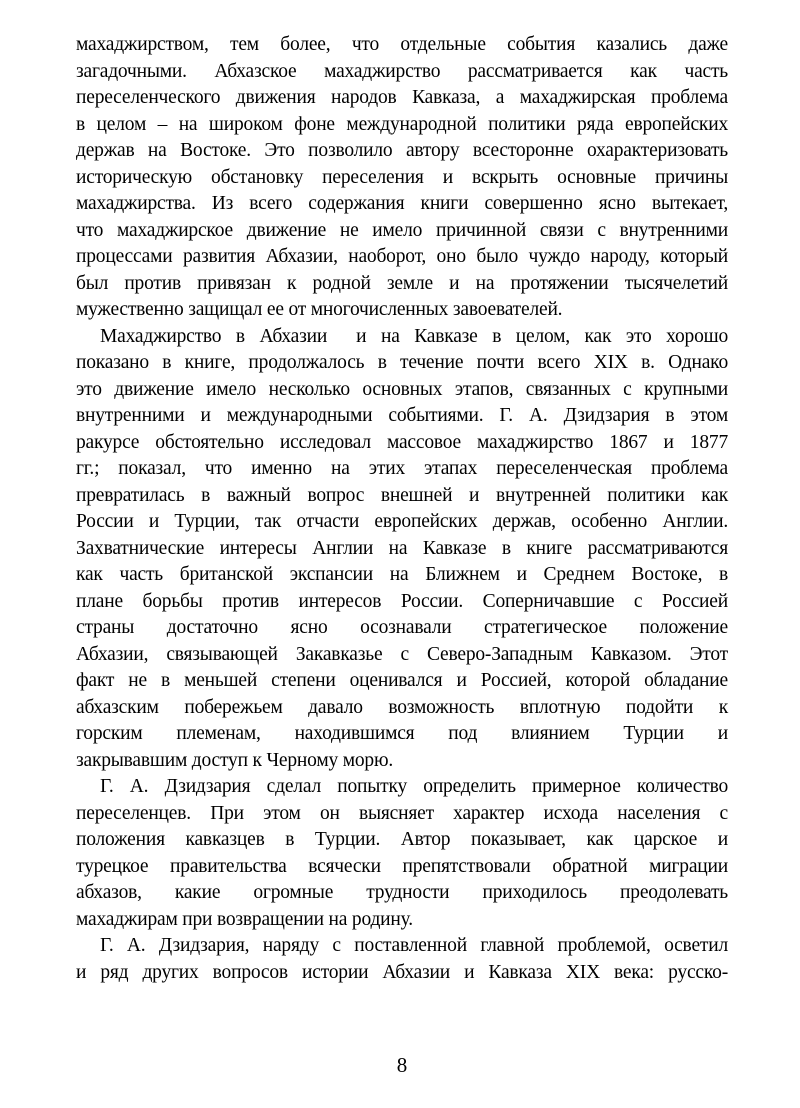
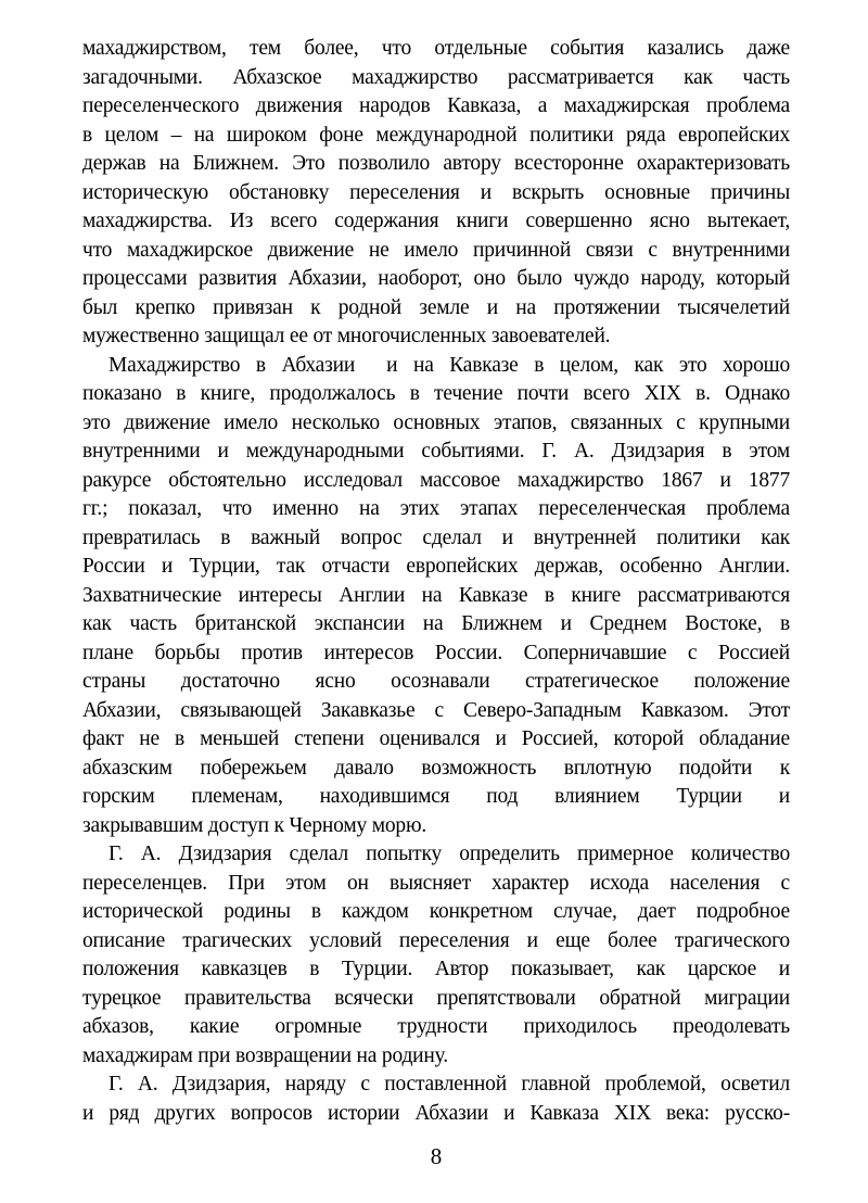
  махаджирством, тем более, что отдельные события казались даже
  загадочными. Абхазское махаджирство рассматривается как часть
  переселенческого движения народов Кавказа, а махаджирская проблема
  в целом – на широком фоне международной политики ряда европейских
- держав на Востоке. Это позволило автору всесторонне охарактеризовать
+ держав на Ближнем. Это позволило автору всесторонне охарактеризовать
  историческую обстановку переселения и вскрыть основные причины
  махаджирства. Из всего содержания книги совершенно ясно вытекает,
  что махаджирское движение не имело причинной связи с внутренними
  процессами развития Абхазии, наоборот, оно было чуждо народу, который
- был против привязан к родной земле и на протяжении тысячелетий
+ был крепко привязан к родной земле и на протяжении тысячелетий
  мужественно защищал ее от многочисленных завоевателей.
  Махаджирство в Абхазии и на Кавказе в целом, как это хорошо
  показано в книге, продолжалось в течение почти всего XIX в. Однако
  это движение имело несколько основных этапов, связанных с крупными
  внутренними и международными событиями. Г. А. Дзидзария в этом
  ракурсе обстоятельно исследовал массовое махаджирство 1867 и 1877
  гг.; показал, что именно на этих этапах переселенческая проблема
- превратилась в важный вопрос внешней и внутренней политики как
+ превратилась в важный вопрос сделал и внутренней политики как
  России и Турции, так отчасти европейских держав, особенно Англии.
  Захватнические интересы Англии на Кавказе в книге рассматриваются
  как часть британской экспансии на Ближнем и Среднем Востоке, в
  плане борьбы против интересов России. Соперничавшие с Россией
  страны достаточно ясно осознавали стратегическое положение
  Абхазии, связывающей Закавказье с Северо-Западным Кавказом. Этот
  факт не в меньшей степени оценивался и Россией, которой обладание
  абхазским побережьем давало возможность вплотную подойти к
  горским племенам, находившимся под влиянием Турции и
  закрывавшим доступ к Черному морю.
  Г. А. Дзидзария сделал попытку определить примерное количество
  переселенцев. При этом он выясняет характер исхода населения с
+ исторической родины в каждом конкретном случае, дает подробное
+ описание трагических условий переселения и еще более трагического
  положения кавказцев в Турции. Автор показывает, как царское и
  турецкое правительства всячески препятствовали обратной миграции
  абхазов, какие огромные трудности приходилось преодолевать
  махаджирам при возвращении на родину.
  Г. А. Дзидзария, наряду с поставленной главной проблемой, осветил
  и ряд других вопросов истории Абхазии и Кавказа XIX века: русско-
  8
